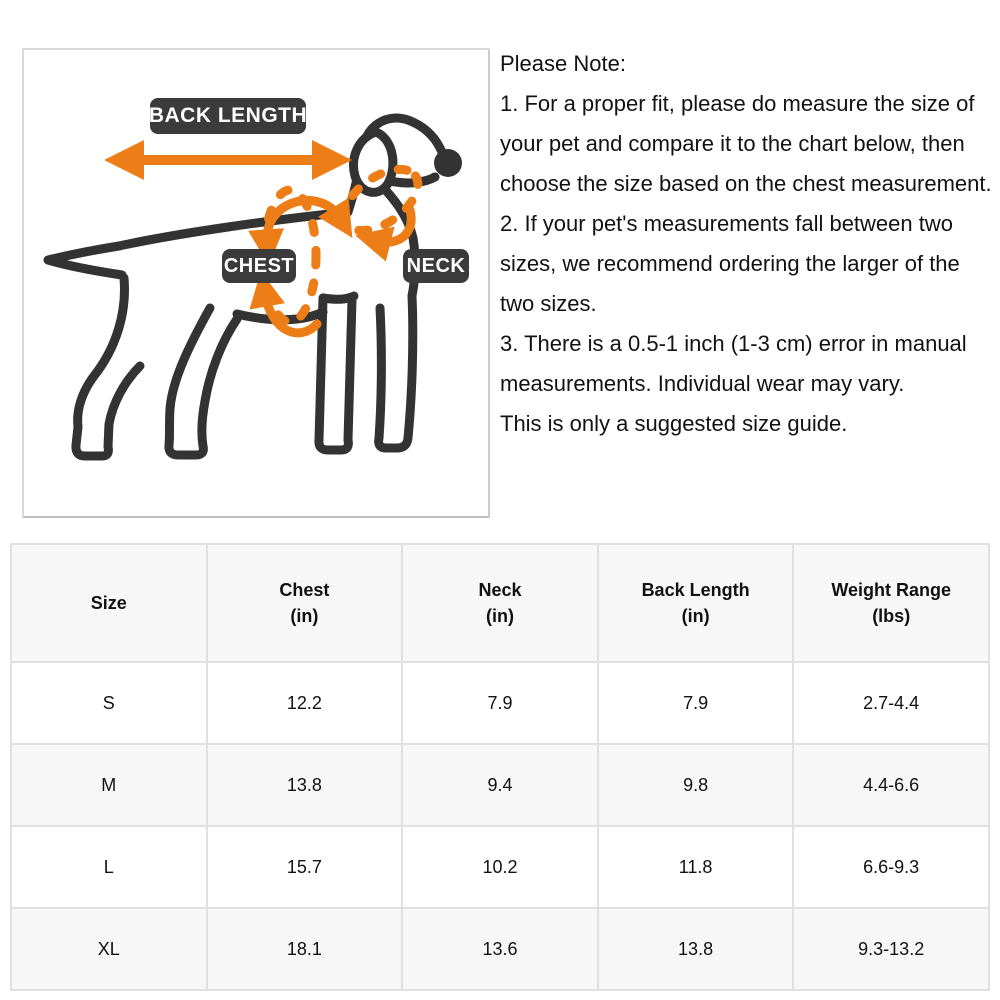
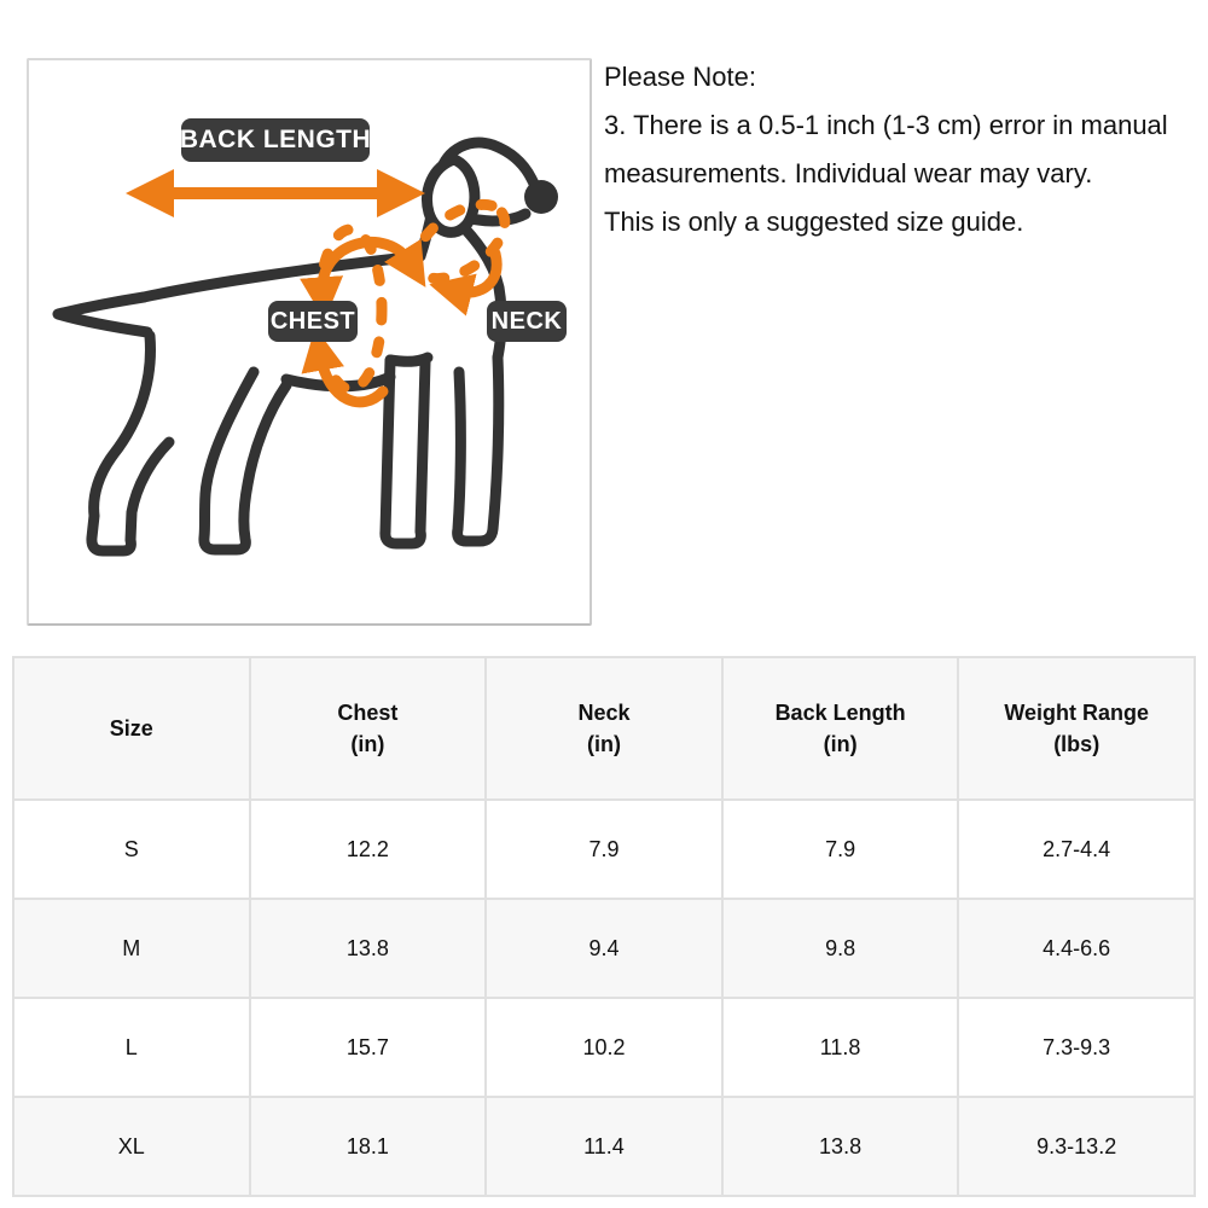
  BACK LENGTH
  CHEST
  NECK
  Please Note:
- 1. For a proper fit, please do measure the size of your pet and compare it to the chart below, then choose the size based on the chest measurement.
- 2. If your pet's measurements fall between two sizes, we recommend ordering the larger of the two sizes.
  3. There is a 0.5-1 inch (1-3 cm) error in manual measurements. Individual wear may vary.
  This is only a suggested size guide.
  Size	Chest (in)	Neck (in)	Back Length (in)	Weight Range (lbs)
  S	12.2	7.9	7.9	2.7-4.4
  M	13.8	9.4	9.8	4.4-6.6
- L	15.7	10.2	11.8	6.6-9.3
+ L	15.7	10.2	11.8	7.3-9.3
- XL	18.1	13.6	13.8	9.3-13.2
+ XL	18.1	11.4	13.8	9.3-13.2
